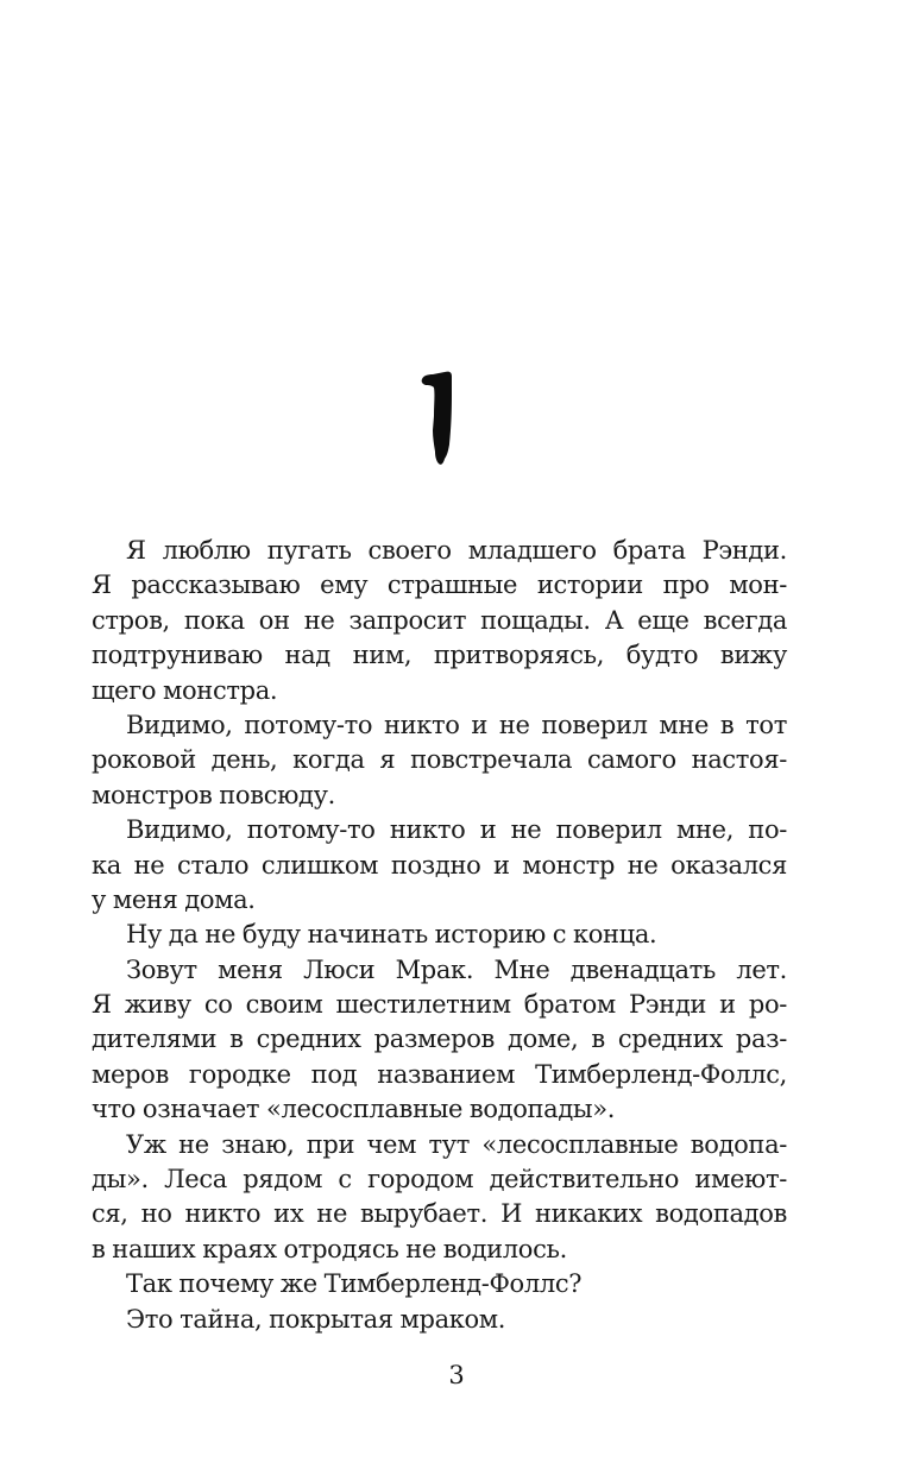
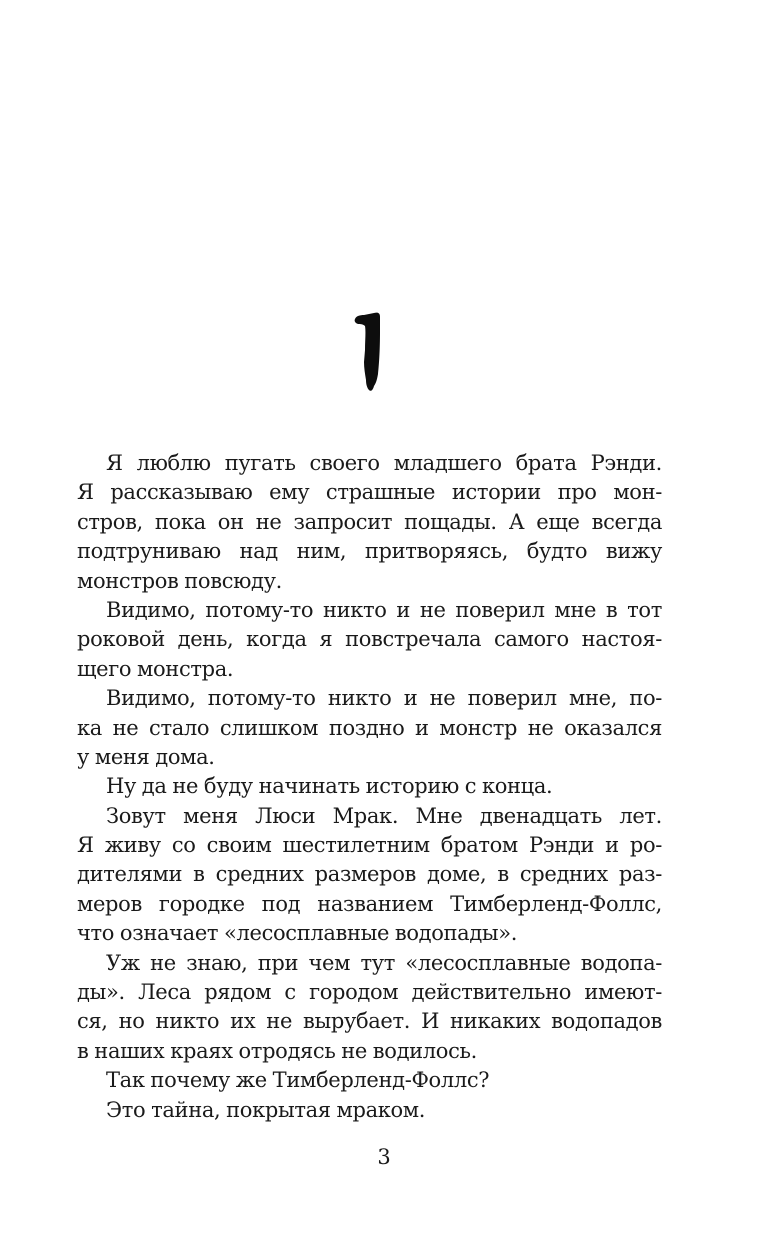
  Я люблю пугать своего младшего брата Рэнди.
  Я рассказываю ему страшные истории про мон-
  стров, пока он не запросит пощады. А еще всегда
  подтруниваю над ним, притворяясь, будто вижу
- щего монстра.
+ монстров повсюду.
  Видимо, потому-то никто и не поверил мне в тот
  роковой день, когда я повстречала самого настоя-
- монстров повсюду.
+ щего монстра.
  Видимо, потому-то никто и не поверил мне, по-
  ка не стало слишком поздно и монстр не оказался
  у меня дома.
  Ну да не буду начинать историю с конца.
  Зовут меня Люси Мрак. Мне двенадцать лет.
  Я живу со своим шестилетним братом Рэнди и ро-
  дителями в средних размеров доме, в средних раз-
  меров городке под названием Тимберленд-Фоллс,
  что означает «лесосплавные водопады».
  Уж не знаю, при чем тут «лесосплавные водопа-
  ды». Леса рядом с городом действительно имеют-
  ся, но никто их не вырубает. И никаких водопадов
  в наших краях отродясь не водилось.
  Так почему же Тимберленд-Фоллс?
  Это тайна, покрытая мраком.
  3
